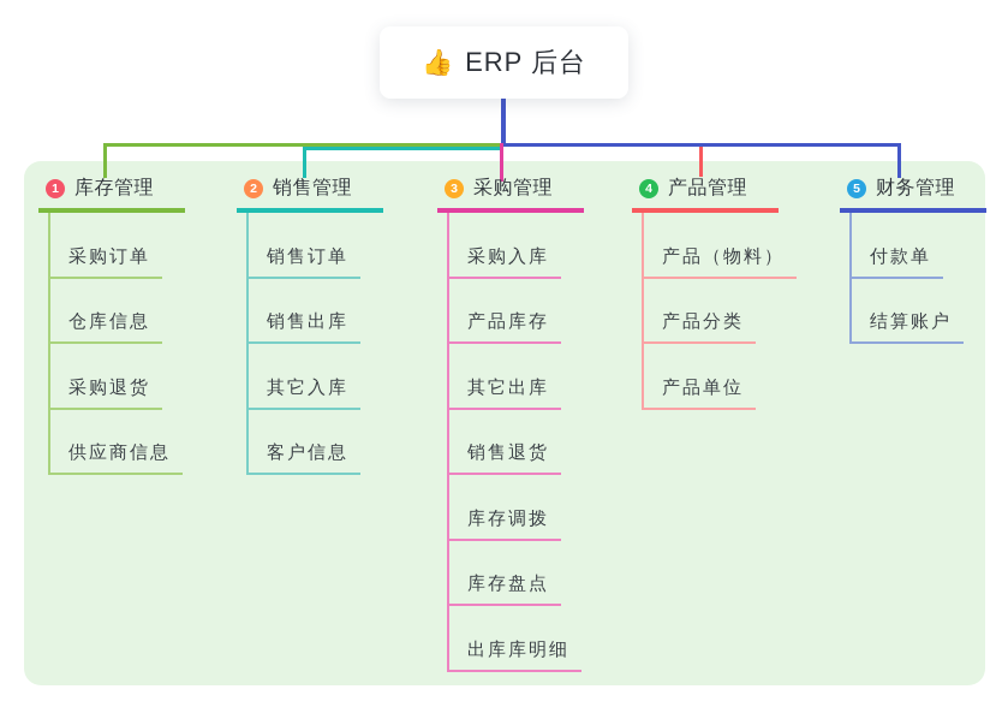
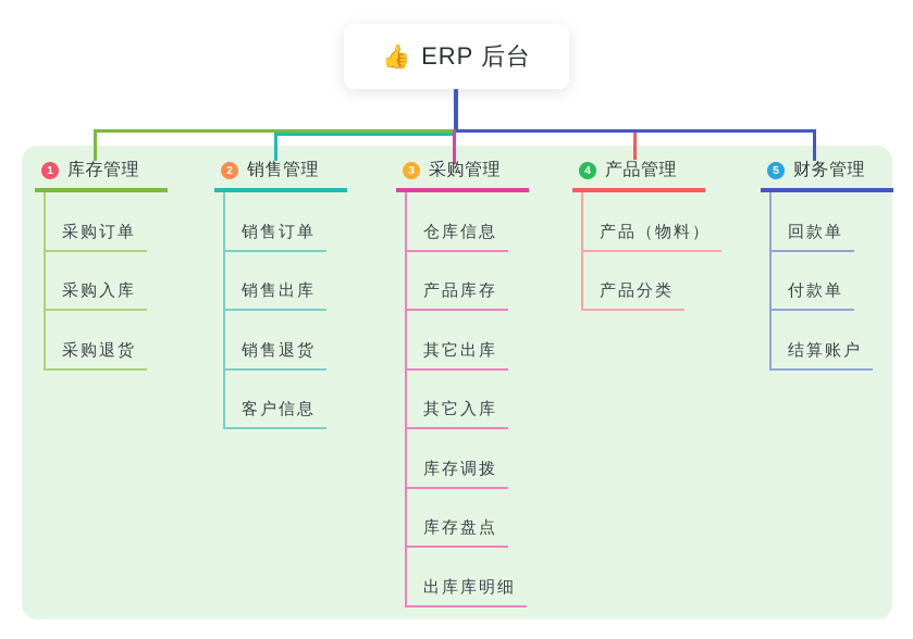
  👍
  ERP 后台
  1
  库存管理
  采购订单
- 仓库信息
+ 采购入库
  采购退货
- 供应商信息
  2
  销售管理
  销售订单
  销售出库
- 其它入库
+ 销售退货
  客户信息
  3
  采购管理
- 采购入库
+ 仓库信息
  产品库存
  其它出库
- 销售退货
+ 其它入库
  库存调拨
  库存盘点
  出库库明细
  4
  产品管理
  产品（物料）
  产品分类
- 产品单位
  5
  财务管理
+ 回款单
  付款单
  结算账户
